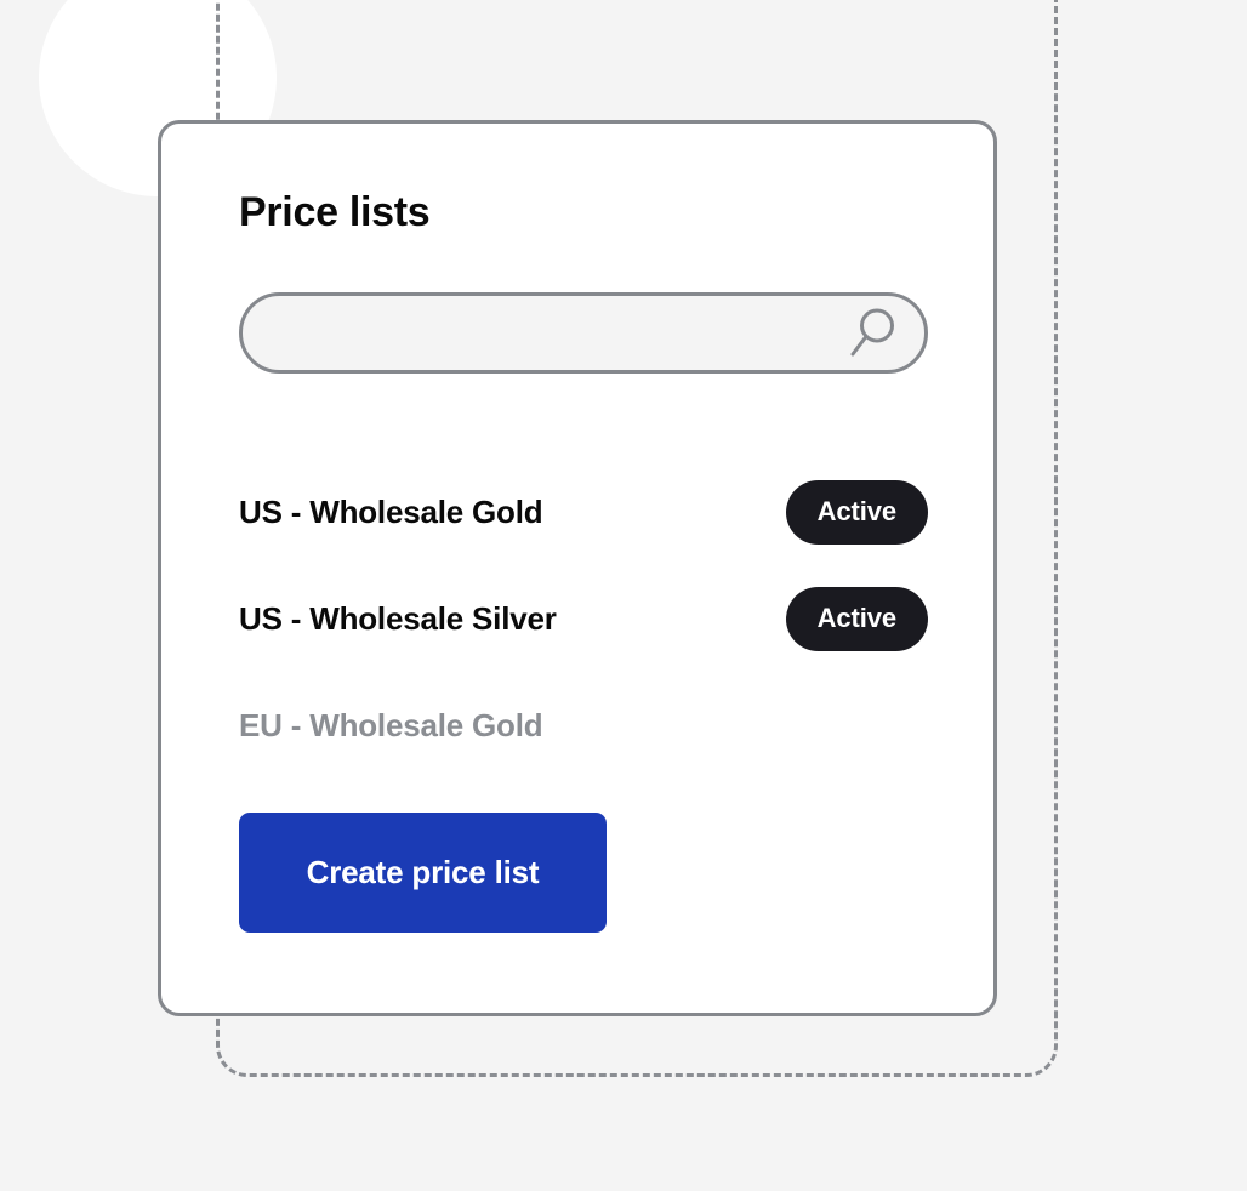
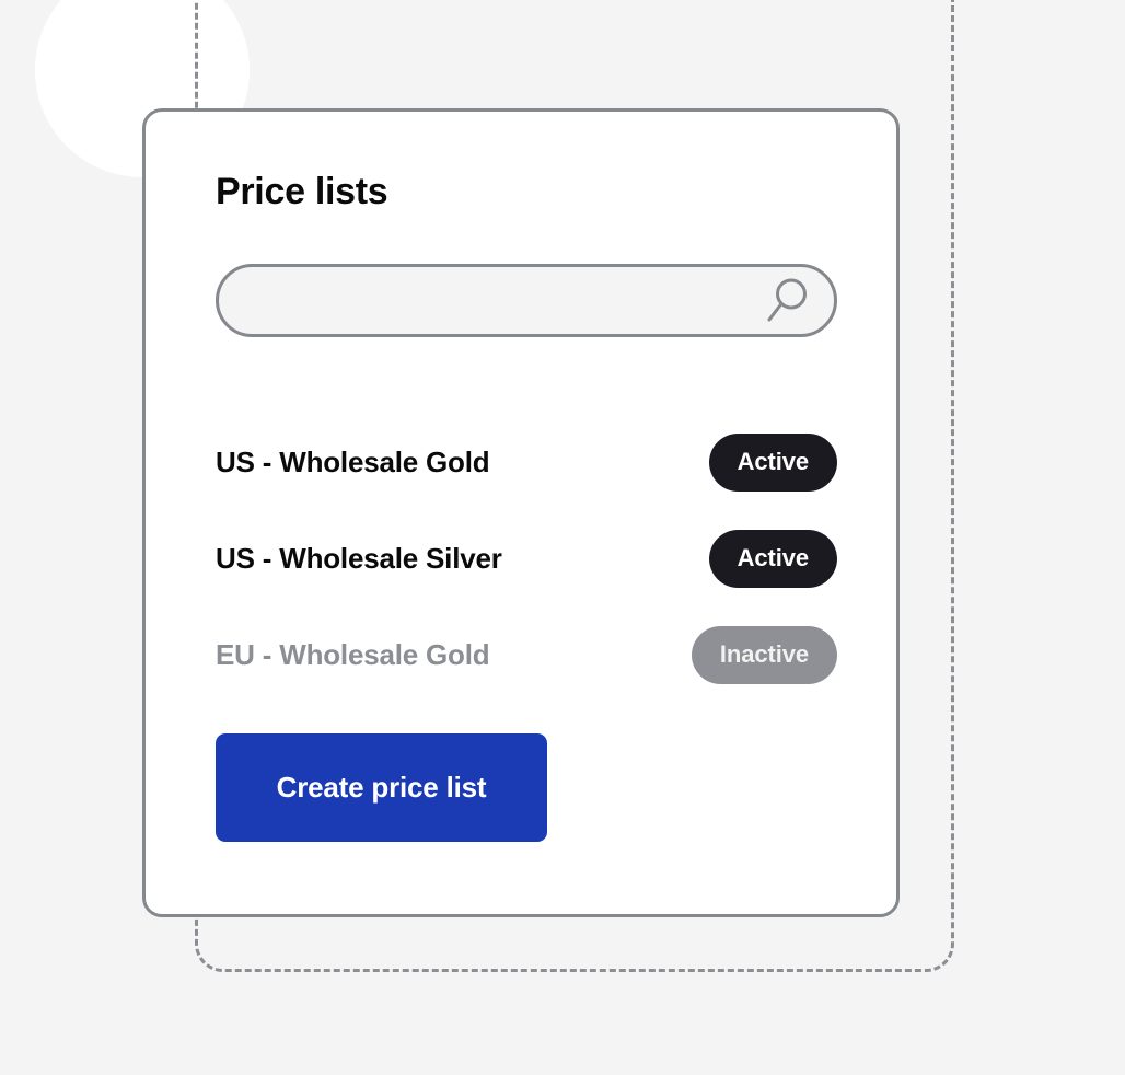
  Price lists
  US - Wholesale Gold
  Active
  US - Wholesale Silver
  Active
  EU - Wholesale Gold
+ Inactive
  Create price list
